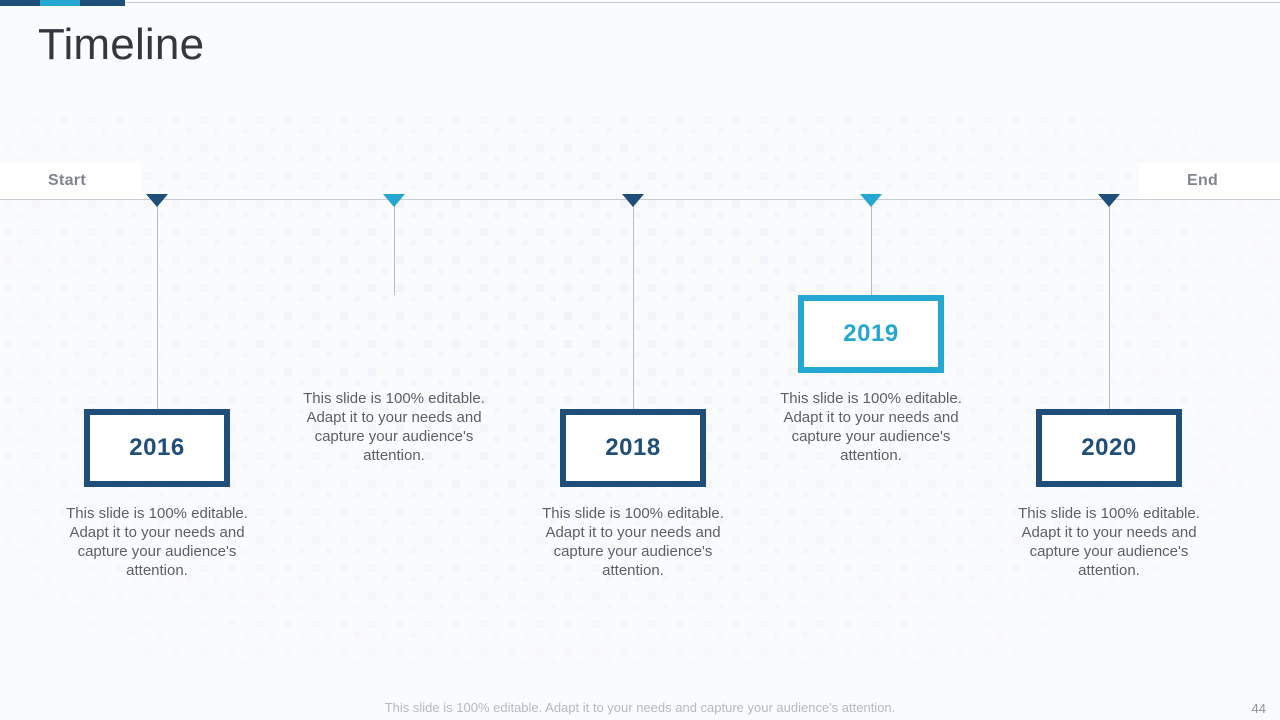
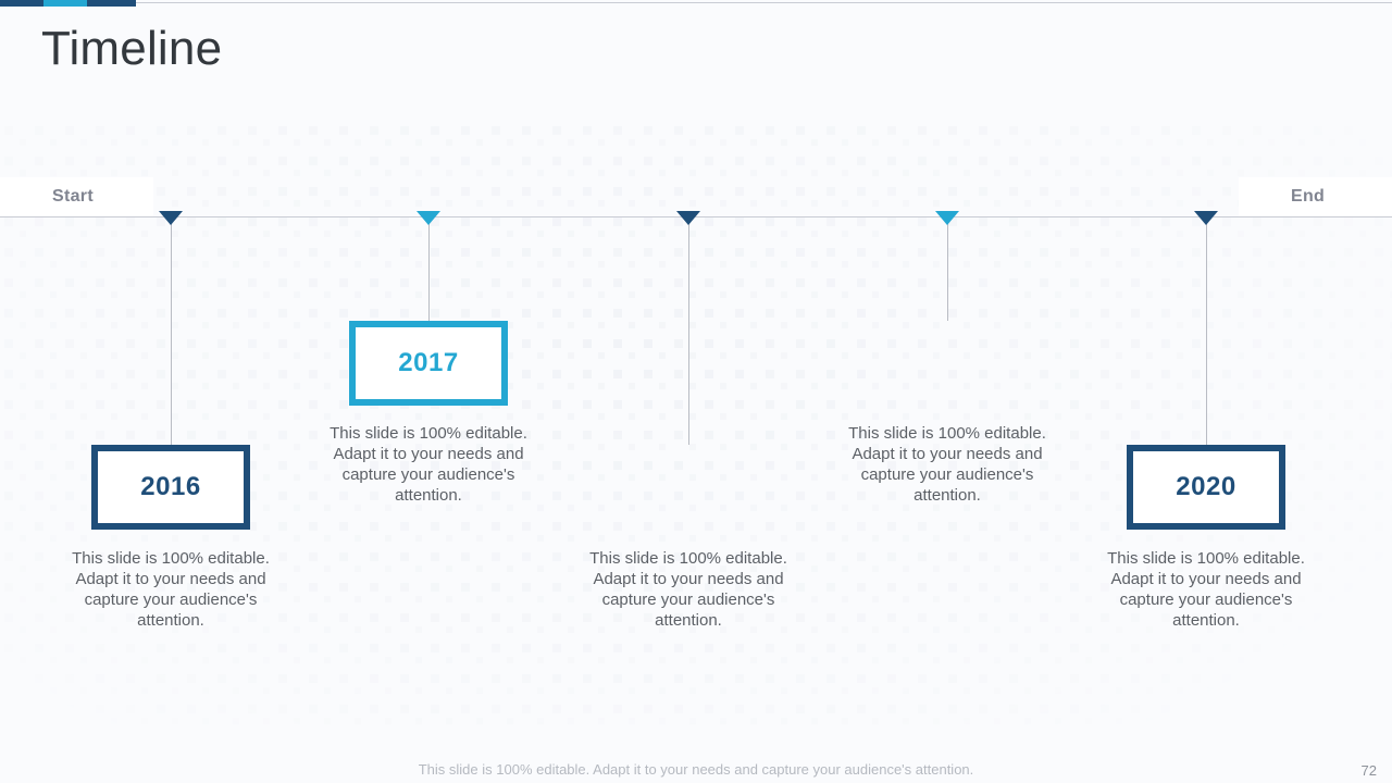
  Timeline
  Start
  End
  2016
  This slide is 100% editable. Adapt it to your needs and capture your audience's attention.
+ 2017
  This slide is 100% editable. Adapt it to your needs and capture your audience's attention.
- 2018
  This slide is 100% editable. Adapt it to your needs and capture your audience's attention.
- 2019
  This slide is 100% editable. Adapt it to your needs and capture your audience's attention.
  2020
  This slide is 100% editable. Adapt it to your needs and capture your audience's attention.
  This slide is 100% editable. Adapt it to your needs and capture your audience's attention.
- 44
+ 72
